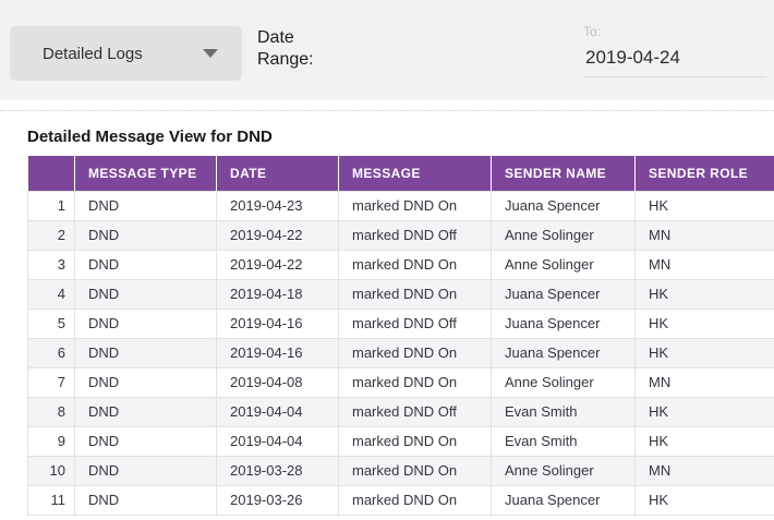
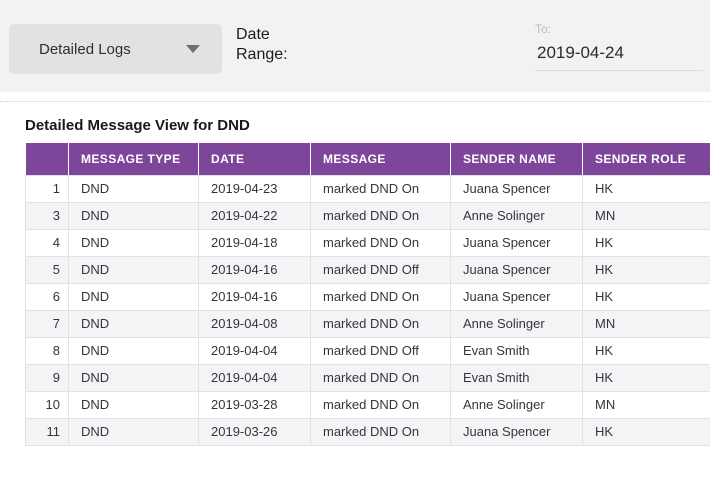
  Detailed Logs
  Date Range:
  To:
  2019-04-24
  Detailed Message View for DND
  	MESSAGE TYPE	DATE	MESSAGE	SENDER NAME	SENDER ROLE
  1	DND	2019-04-23	marked DND On	Juana Spencer	HK
- 2	DND	2019-04-22	marked DND Off	Anne Solinger	MN
  3	DND	2019-04-22	marked DND On	Anne Solinger	MN
  4	DND	2019-04-18	marked DND On	Juana Spencer	HK
  5	DND	2019-04-16	marked DND Off	Juana Spencer	HK
  6	DND	2019-04-16	marked DND On	Juana Spencer	HK
  7	DND	2019-04-08	marked DND On	Anne Solinger	MN
  8	DND	2019-04-04	marked DND Off	Evan Smith	HK
  9	DND	2019-04-04	marked DND On	Evan Smith	HK
  10	DND	2019-03-28	marked DND On	Anne Solinger	MN
  11	DND	2019-03-26	marked DND On	Juana Spencer	HK
